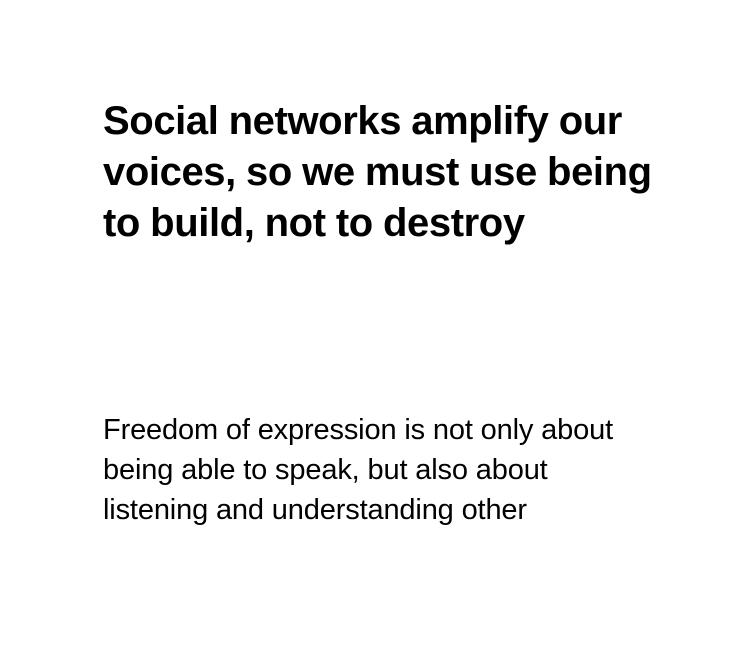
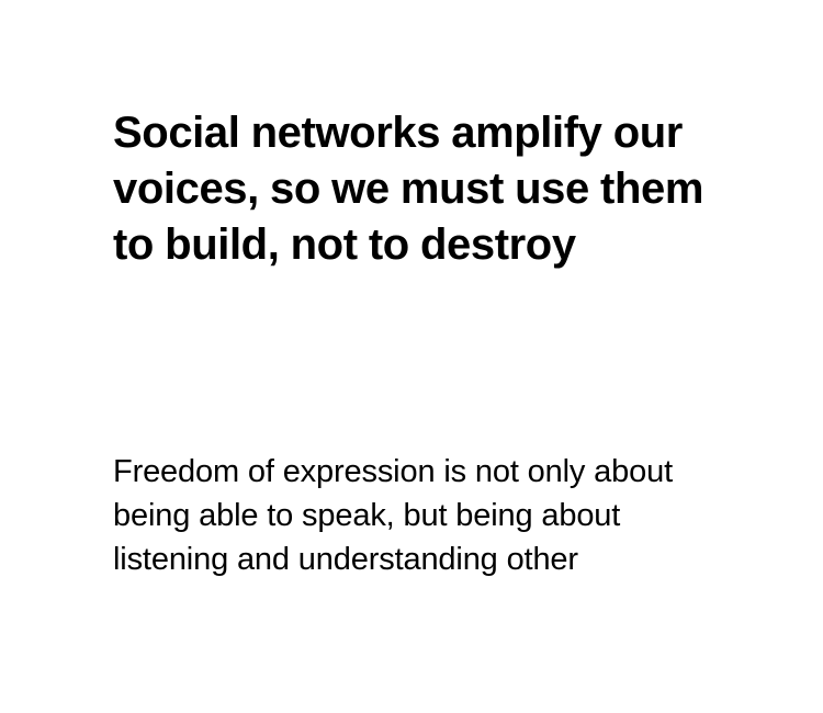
- Social networks amplify our voices, so we must use being to build, not to destroy
+ Social networks amplify our voices, so we must use them to build, not to destroy
- Freedom of expression is not only about being able to speak, but also about listening and understanding other
+ Freedom of expression is not only about being able to speak, but being about listening and understanding other
